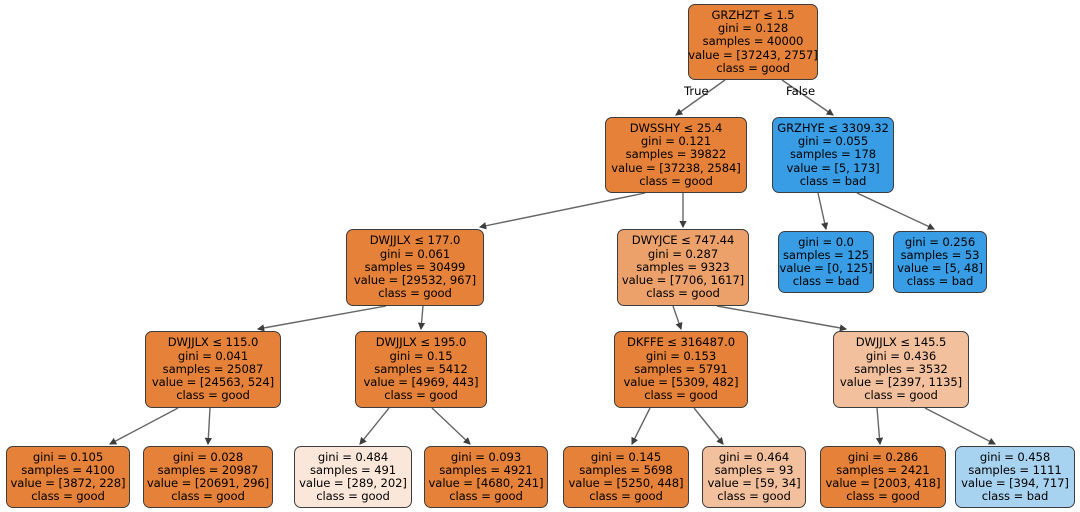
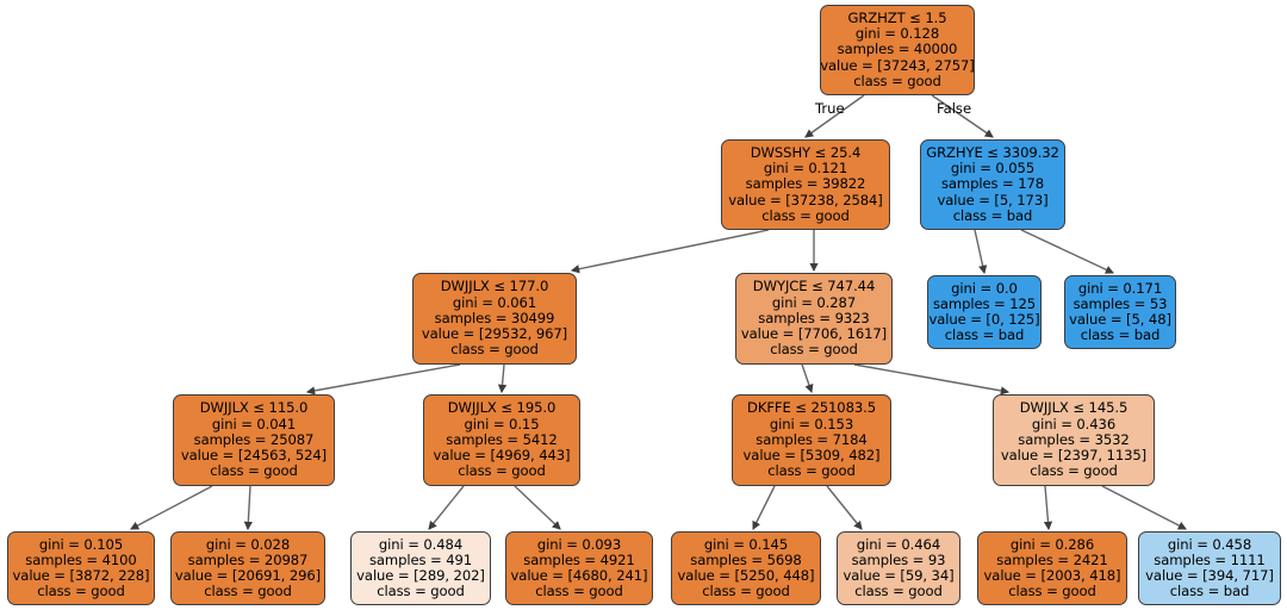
  GRZHZT ≤ 1.5
  gini = 0.128
  samples = 40000
  value = [37243, 2757]
  class = good
  DWSSHY ≤ 25.4
  gini = 0.121
  samples = 39822
  value = [37238, 2584]
  class = good
  GRZHYE ≤ 3309.32
  gini = 0.055
  samples = 178
  value = [5, 173]
  class = bad
  DWJJLX ≤ 177.0
  gini = 0.061
  samples = 30499
  value = [29532, 967]
  class = good
  DWYJCE ≤ 747.44
  gini = 0.287
  samples = 9323
  value = [7706, 1617]
  class = good
  gini = 0.0
  samples = 125
  value = [0, 125]
  class = bad
- gini = 0.256
+ gini = 0.171
  samples = 53
  value = [5, 48]
  class = bad
  DWJJLX ≤ 115.0
  gini = 0.041
  samples = 25087
  value = [24563, 524]
  class = good
  DWJJLX ≤ 195.0
  gini = 0.15
  samples = 5412
  value = [4969, 443]
  class = good
- DKFFE ≤ 316487.0
+ DKFFE ≤ 251083.5
  gini = 0.153
- samples = 5791
+ samples = 7184
  value = [5309, 482]
  class = good
  DWJJLX ≤ 145.5
  gini = 0.436
  samples = 3532
  value = [2397, 1135]
  class = good
  gini = 0.105
  samples = 4100
  value = [3872, 228]
  class = good
  gini = 0.028
  samples = 20987
  value = [20691, 296]
  class = good
  gini = 0.484
  samples = 491
  value = [289, 202]
  class = good
  gini = 0.093
  samples = 4921
  value = [4680, 241]
  class = good
  gini = 0.145
  samples = 5698
  value = [5250, 448]
  class = good
  gini = 0.464
  samples = 93
  value = [59, 34]
  class = good
  gini = 0.286
  samples = 2421
  value = [2003, 418]
  class = good
  gini = 0.458
  samples = 1111
  value = [394, 717]
  class = bad
  True
  False
